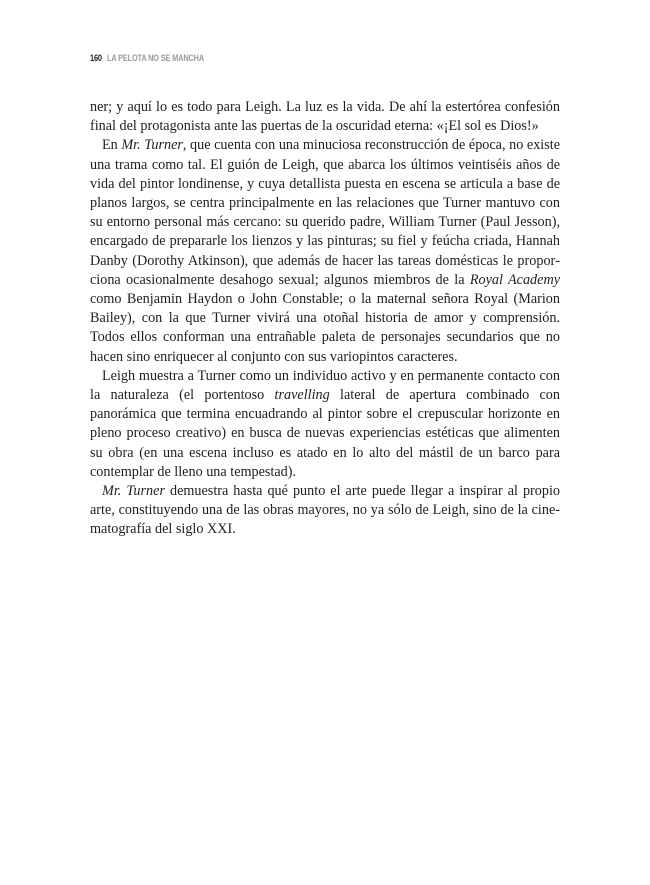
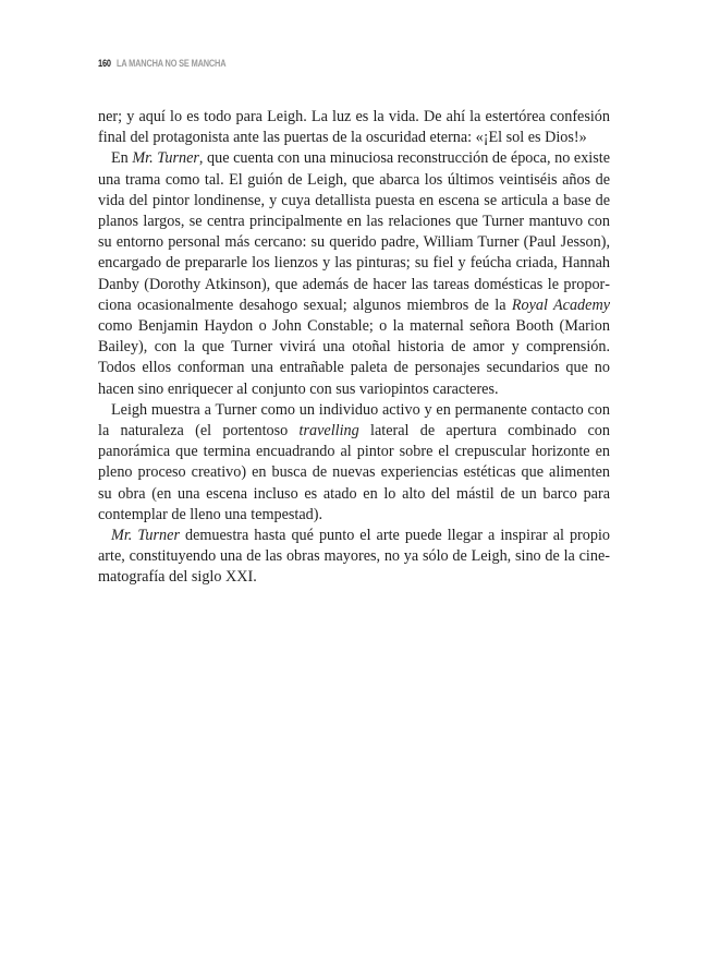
- 160 LA PELOTA NO SE MANCHA
+ 160 LA MANCHA NO SE MANCHA
  ner; y aquí lo es todo para Leigh. La luz es la vida. De ahí la estertórea confesión final del protagonista ante las puertas de la oscuridad eterna: «¡El sol es Dios!»
- En Mr. Turner, que cuenta con una minuciosa reconstrucción de época, no existe una trama como tal. El guión de Leigh, que abarca los últimos veintiséis años de vida del pintor londinense, y cuya detallista puesta en escena se articula a base de planos largos, se centra principalmente en las relaciones que Turner mantuvo con su entorno personal más cercano: su querido padre, William Turner (Paul Jesson), encargado de prepararle los lienzos y las pinturas; su fiel y feúcha criada, Hannah Danby (Dorothy Atkinson), que además de hacer las tareas domésticas le propor­iona ocasionalmente desahogo sexual; algunos miembros de la Royal Academy como Benjamin Haydon o John Constable; o la maternal señora Royal (Marion Bailey), con la que Turner vivirá una otoñal historia de amor y comprensión. Todos ellos conforman una entrañable paleta de personajes secundarios que no hacen sino enriquecer al conjunto con sus variopintos caracteres.
+ En Mr. Turner, que cuenta con una minuciosa reconstrucción de época, no existe una trama como tal. El guión de Leigh, que abarca los últimos veintiséis años de vida del pintor londinense, y cuya detallista puesta en escena se articula a base de planos largos, se centra principalmente en las relaciones que Turner mantuvo con su entorno personal más cercano: su querido padre, William Turner (Paul Jesson), encargado de prepararle los lienzos y las pinturas; su fiel y feúcha criada, Hannah Danby (Dorothy Atkinson), que además de hacer las tareas domésticas le propor­iona ocasionalmente desahogo sexual; algunos miembros de la Royal Academy como Benjamin Haydon o John Constable; o la maternal señora Booth (Marion Bailey), con la que Turner vivirá una otoñal historia de amor y comprensión. Todos ellos conforman una entrañable paleta de personajes secundarios que no hacen sino enriquecer al conjunto con sus variopintos caracteres.
  Leigh muestra a Turner como un individuo activo y en permanente contacto con la naturaleza (el portentoso travelling lateral de apertura combinado con panorámi­ca que termina encuadrando al pintor sobre el crepuscular horizonte en pleno pro­ceso creativo) en busca de nuevas experiencias estéticas que alimenten su obra (en una escena incluso es atado en lo alto del mástil de un barco para contemplar de lleno una tempestad).
  Mr. Turner demuestra hasta qué punto el arte puede llegar a inspirar al propio arte, constituyendo una de las obras mayores, no ya sólo de Leigh, sino de la cine­atografía del siglo XXI.
